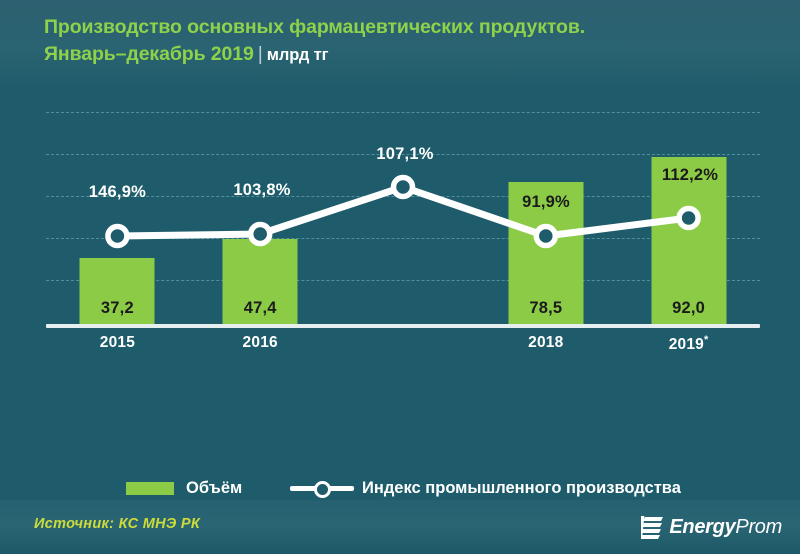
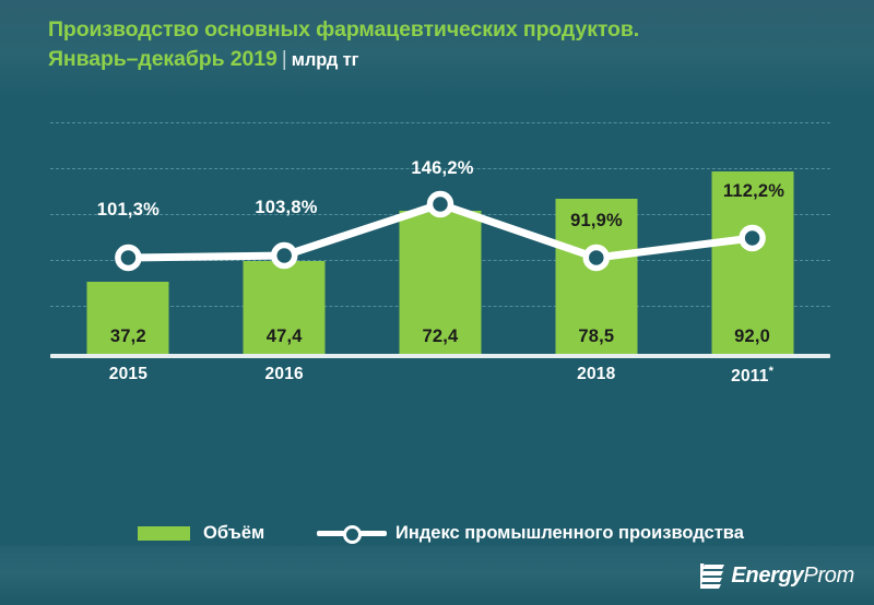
  Производство основных фармацевтических продуктов.
  Январь–декабрь 2019 | млрд тг
  37,2
  47,4
+ 72,4
  78,5
  92,0
- 146,9%
+ 101,3%
  103,8%
- 107,1%
+ 146,2%
  91,9%
  112,2%
  2015
  2016
  2018
- 2019*
+ 2011*
  Объём
  Индекс промышленного производства
- Источник: КС МНЭ РК
  EnergyProm
